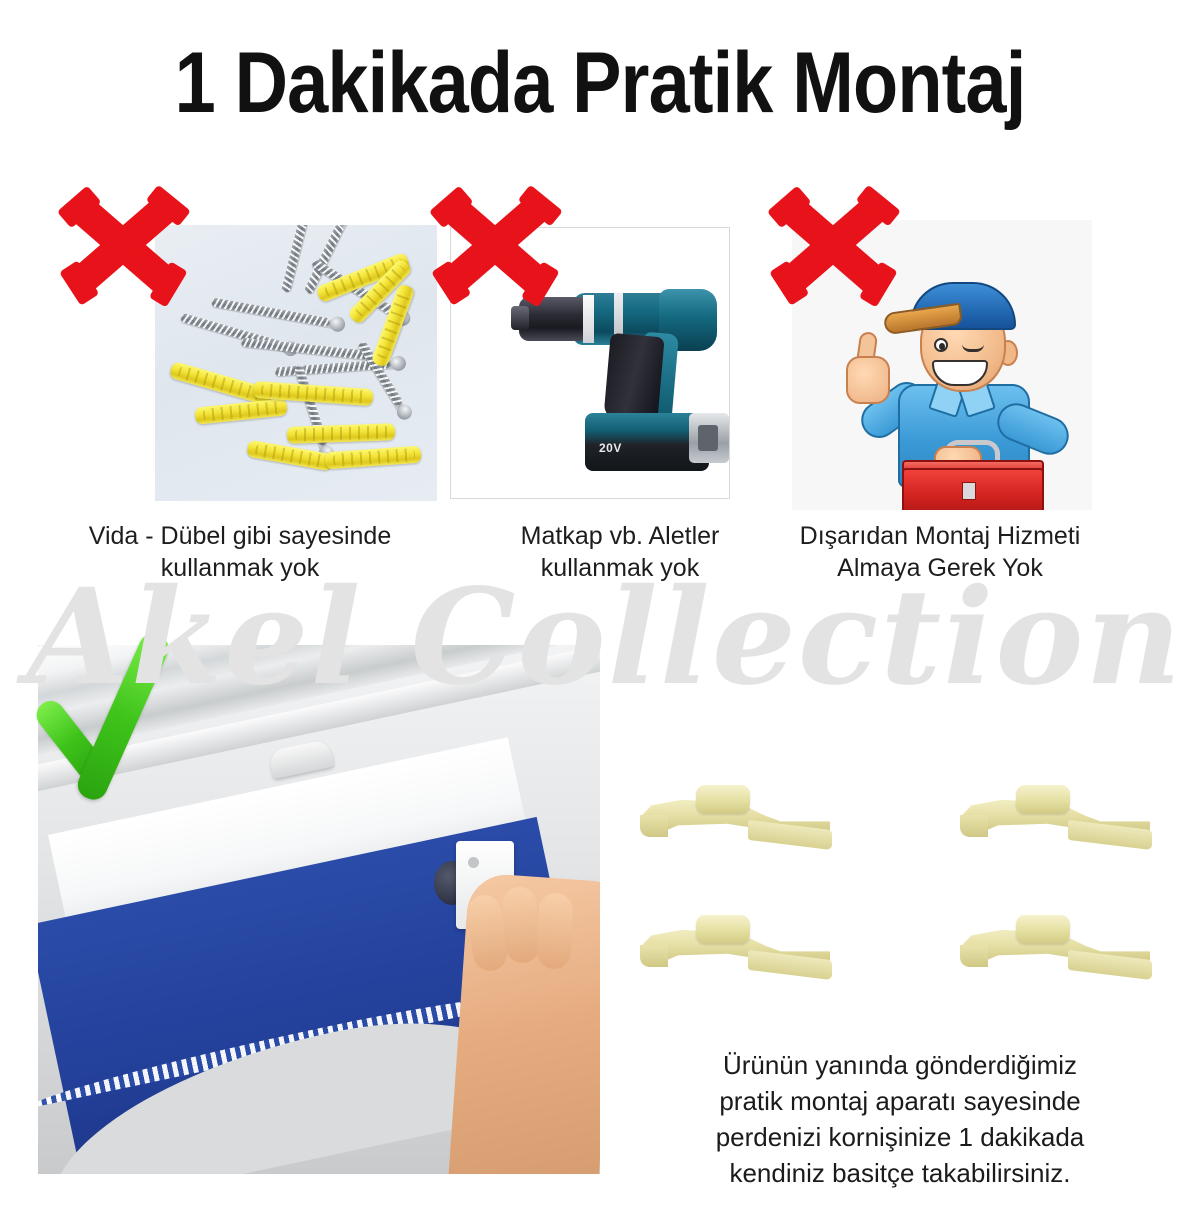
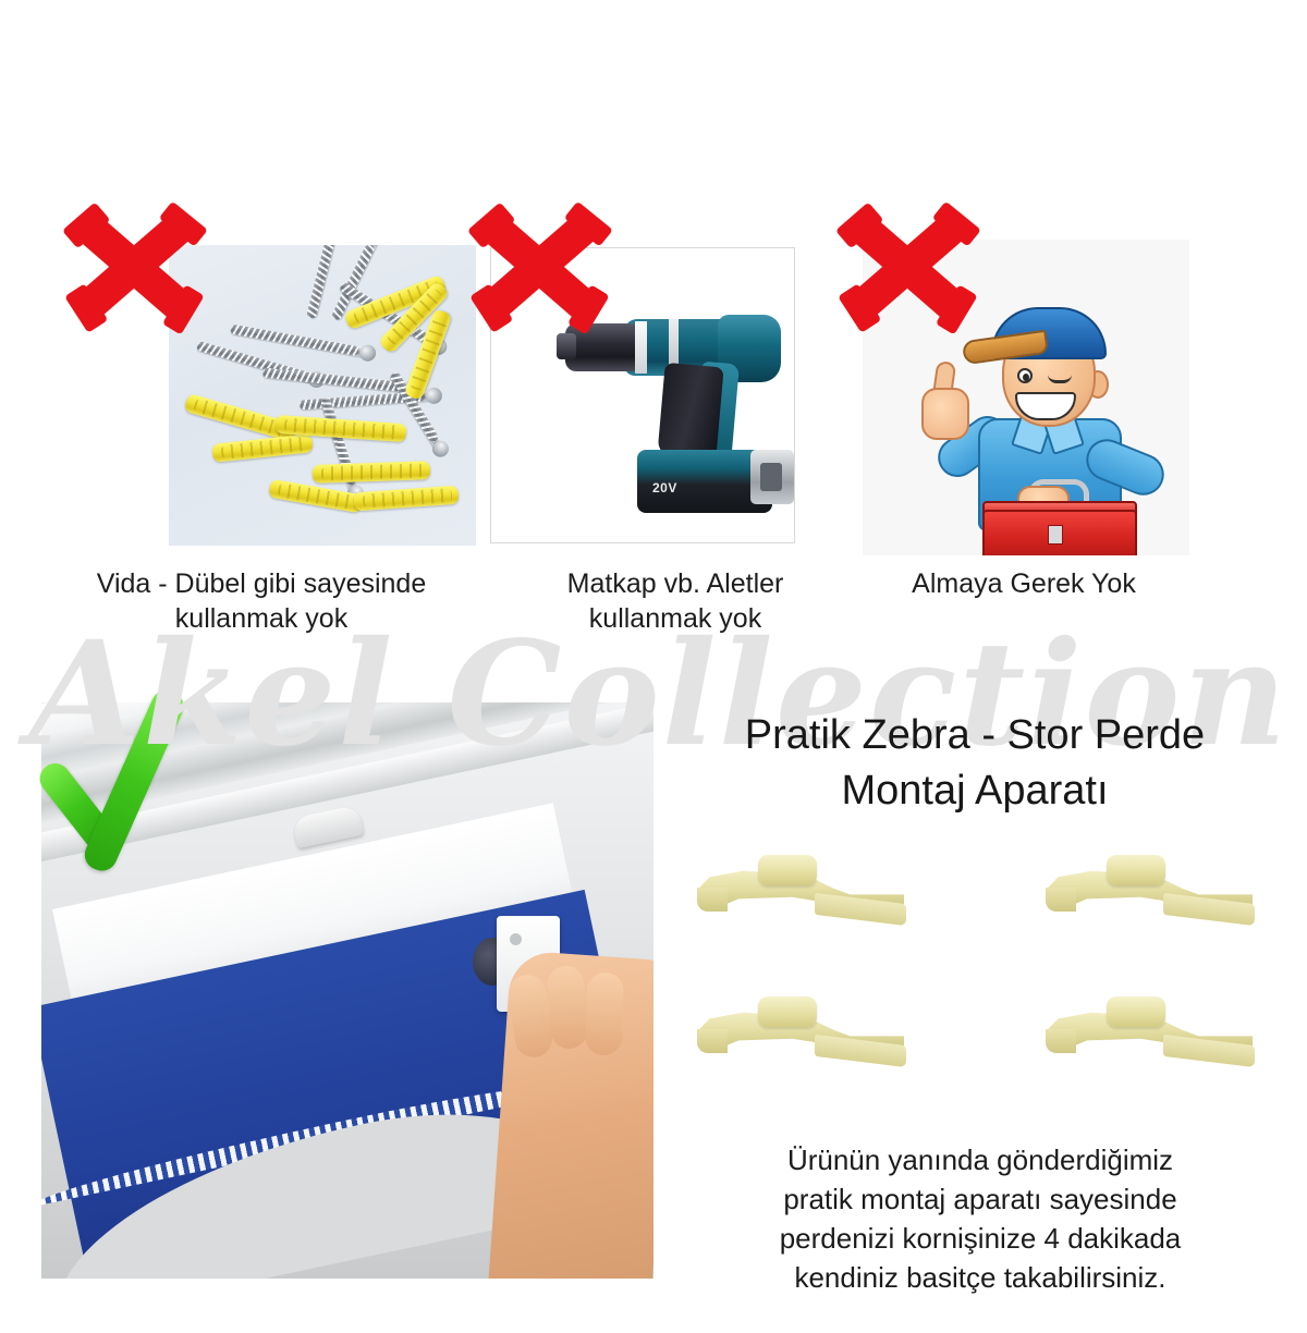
- 1 Dakikada Pratik Montaj
  20V
  Vida - Dübel gibi sayesinde
  kullanmak yok
  Matkap vb. Aletler
  kullanmak yok
- Dışarıdan Montaj Hizmeti
  Almaya Gerek Yok
  Akel Collection
+ Pratik Zebra - Stor Perde
+ Montaj Aparatı
  Ürünün yanında gönderdiğimiz
  pratik montaj aparatı sayesinde
- perdenizi kornişinize 1 dakikada
+ perdenizi kornişinize 4 dakikada
  kendiniz basitçe takabilirsiniz.
